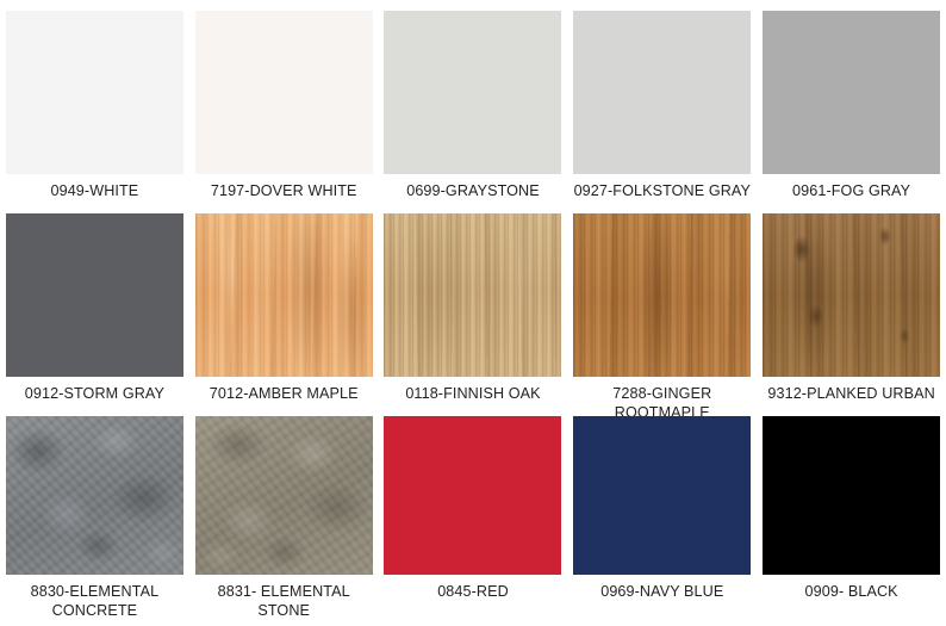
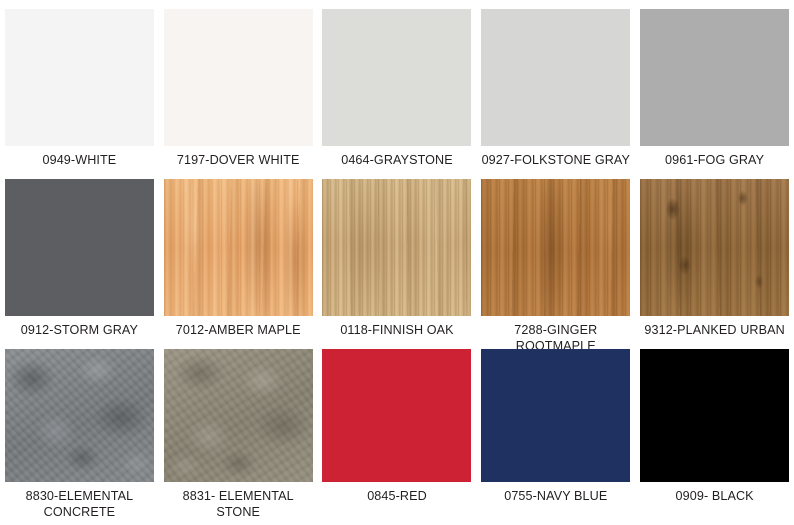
  0949-WHITE
  7197-DOVER WHITE
- 0699-GRAYSTONE
+ 0464-GRAYSTONE
  0927-FOLKSTONE GRAY
  0961-FOG GRAY
  0912-STORM GRAY
  7012-AMBER MAPLE
  0118-FINNISH OAK
  7288-GINGER ROOTMAPLE
  9312-PLANKED URBAN
  8830-ELEMENTAL
  CONCRETE
  8831- ELEMENTAL
  STONE
  0845-RED
- 0969-NAVY BLUE
+ 0755-NAVY BLUE
  0909- BLACK
